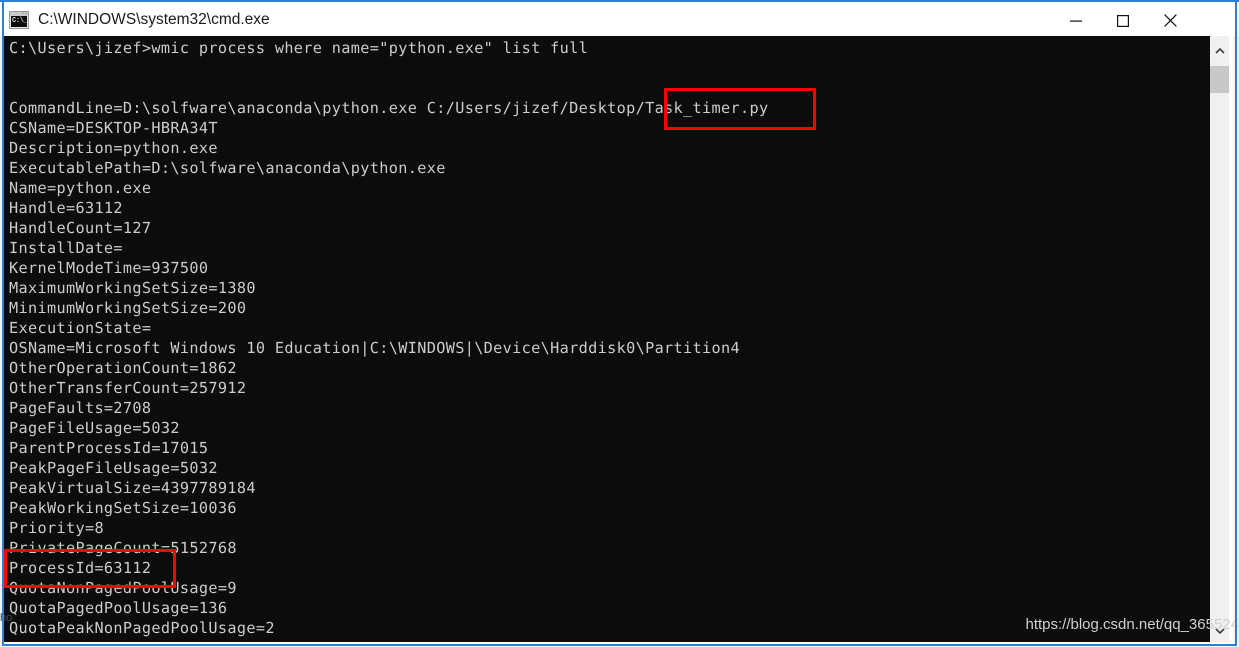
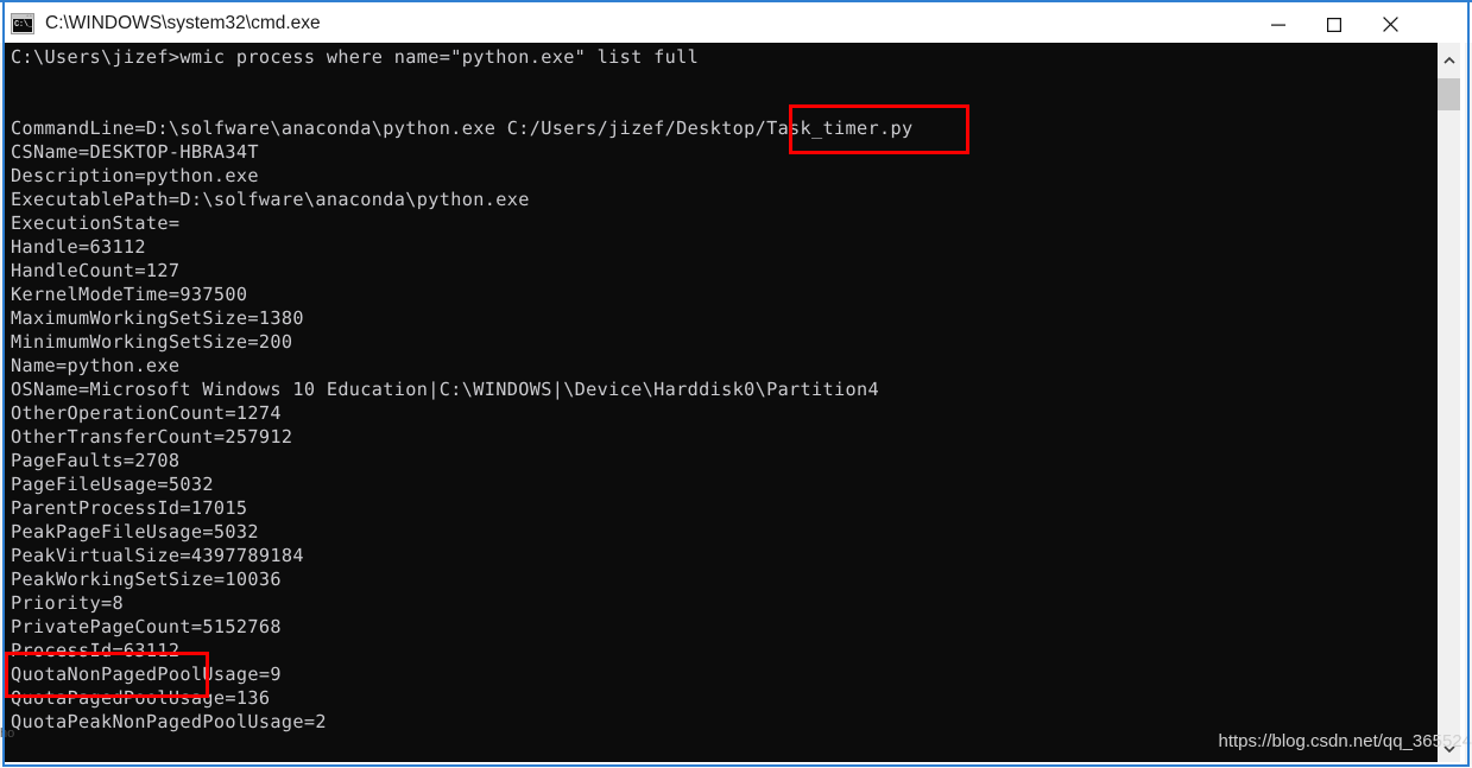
  C:\_
  C:\WINDOWS\system32\cmd.exe
  C:\Users\jizef>wmic process where name="python.exe" list full
  CommandLine=D:\solfware\anaconda\python.exe C:/Users/jizef/Desktop/Task_timer.py
  CSName=DESKTOP-HBRA34T
  Description=python.exe
  ExecutablePath=D:\solfware\anaconda\python.exe
- Name=python.exe
+ ExecutionState=
  Handle=63112
  HandleCount=127
- InstallDate=
  KernelModeTime=937500
  MaximumWorkingSetSize=1380
  MinimumWorkingSetSize=200
- ExecutionState=
+ Name=python.exe
  OSName=Microsoft Windows 10 Education|C:\WINDOWS|\Device\Harddisk0\Partition4
- OtherOperationCount=1862
+ OtherOperationCount=1274
  OtherTransferCount=257912
  PageFaults=2708
  PageFileUsage=5032
  ParentProcessId=17015
  PeakPageFileUsage=5032
  PeakVirtualSize=4397789184
  PeakWorkingSetSize=10036
  Priority=8
  PrivatePageCount=5152768
  ProcessId=63112
  QuotaNonPagedPoolUsage=9
  QuotaPagedPoolUsage=136
  QuotaPeakNonPagedPoolUsage=2
  ho
  https://blog.csdn.net/qq_365524
